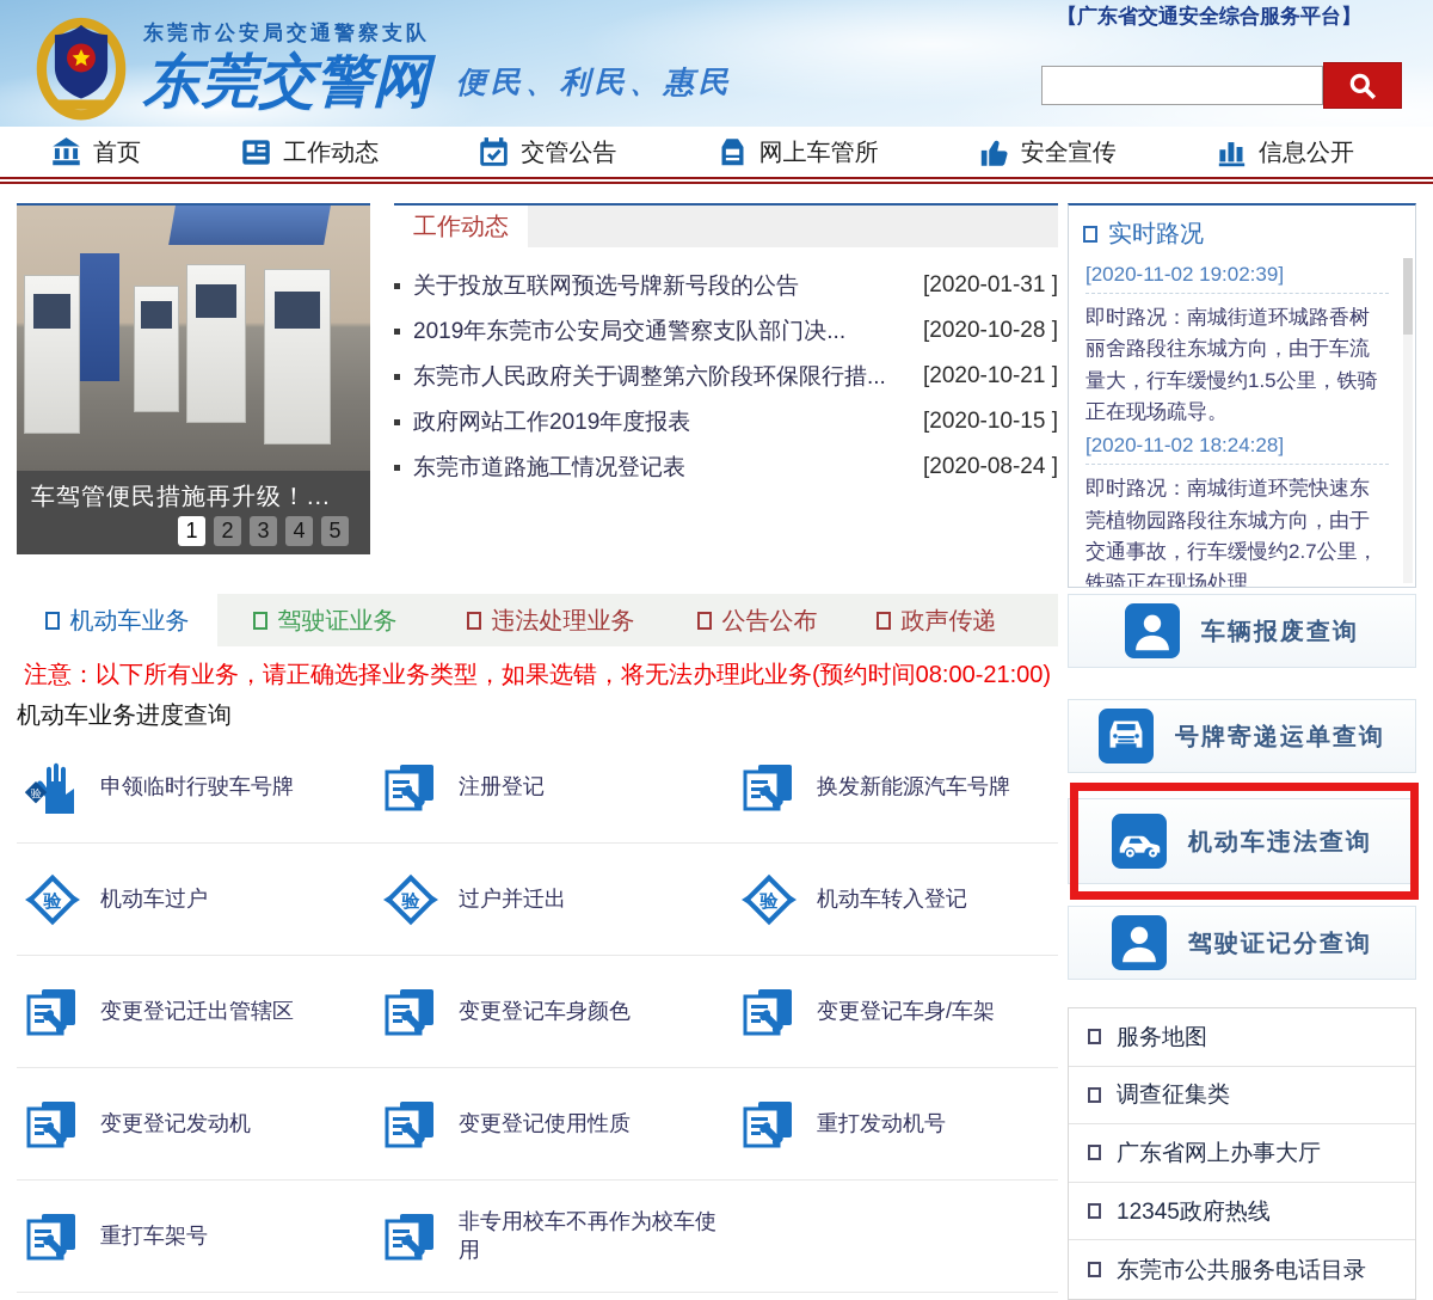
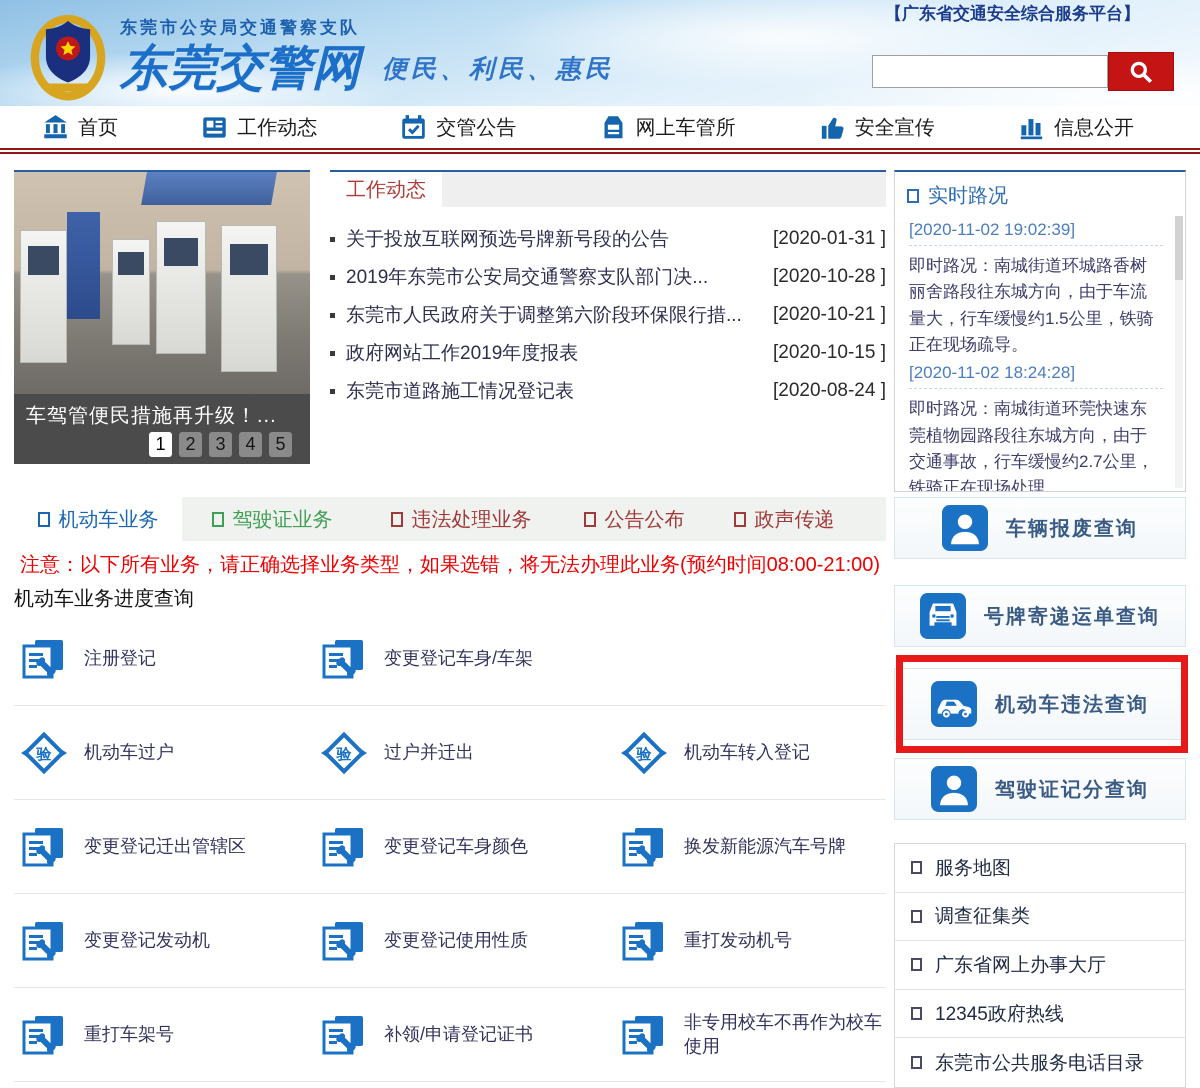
  东莞市公安局交通警察支队
  东莞交警网
  便民、利民、惠民
  【广东省交通安全综合服务平台】
  首页
  工作动态
  交管公告
  网上车管所
  安全宣传
  信息公开
  车驾管便民措施再升级！...
  1
  2
  3
  4
  5
  工作动态
  关于投放互联网预选号牌新号段的公告
  [2020-01-31 ]
  2019年东莞市公安局交通警察支队部门决...
  [2020-10-28 ]
  东莞市人民政府关于调整第六阶段环保限行措...
  [2020-10-21 ]
  政府网站工作2019年度报表
  [2020-10-15 ]
  东莞市道路施工情况登记表
  [2020-08-24 ]
  实时路况
  [2020-11-02 19:02:39]
  即时路况：南城街道环城路香树丽舍路段往东城方向，由于车流量大，行车缓慢约1.5公里，铁骑正在现场疏导。
  [2020-11-02 18:24:28]
  即时路况：南城街道环莞快速东莞植物园路段往东城方向，由于交通事故，行车缓慢约2.7公里，铁骑正在现场处理。
  机动车业务
  驾驶证业务
  违法处理业务
  公告公布
  政声传递
  注意：以下所有业务，请正确选择业务类型，如果选错，将无法办理此业务(预约时间08:00-21:00)
  机动车业务进度查询
- 申领临时行驶车号牌
  注册登记
- 换发新能源汽车号牌
+ 变更登记车身/车架
  机动车过户
  过户并迁出
  机动车转入登记
  变更登记迁出管辖区
  变更登记车身颜色
- 变更登记车身/车架
+ 换发新能源汽车号牌
  变更登记发动机
  变更登记使用性质
  重打发动机号
  重打车架号
+ 补领/申请登记证书
  非专用校车不再作为校车使用
  车辆报废查询
  号牌寄递运单查询
  机动车违法查询
  驾驶证记分查询
  服务地图
  调查征集类
  广东省网上办事大厅
  12345政府热线
  东莞市公共服务电话目录
